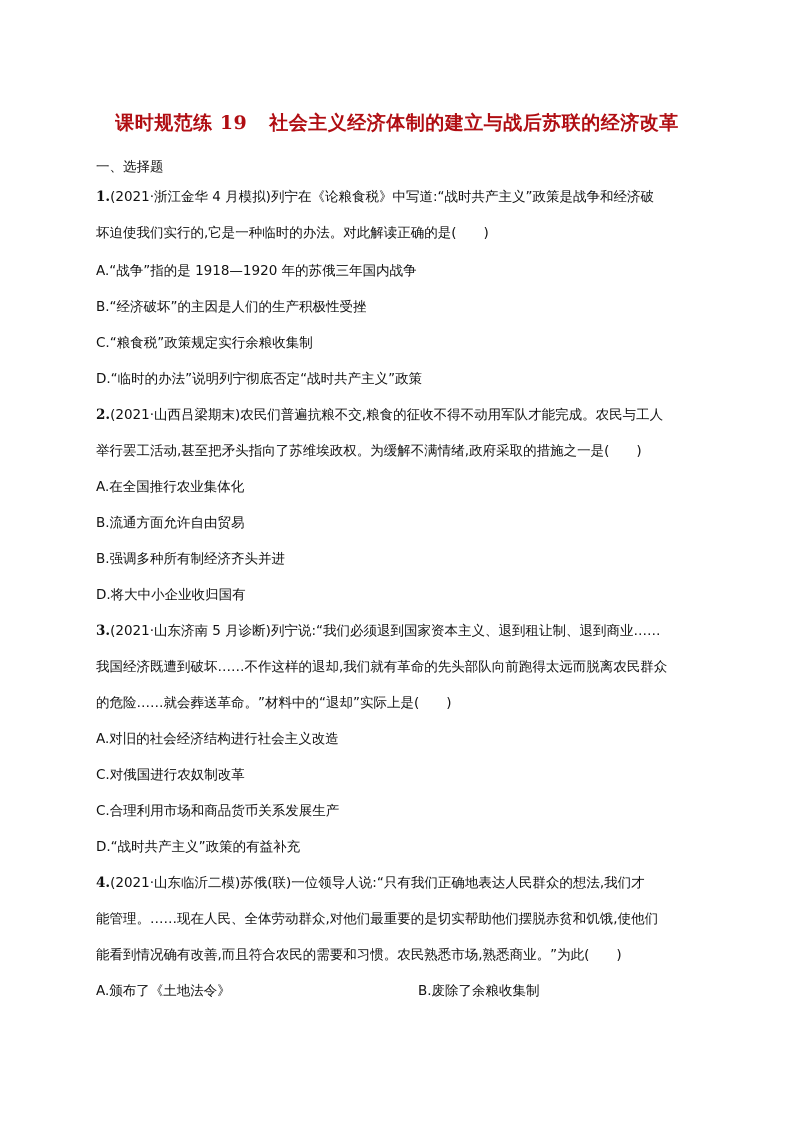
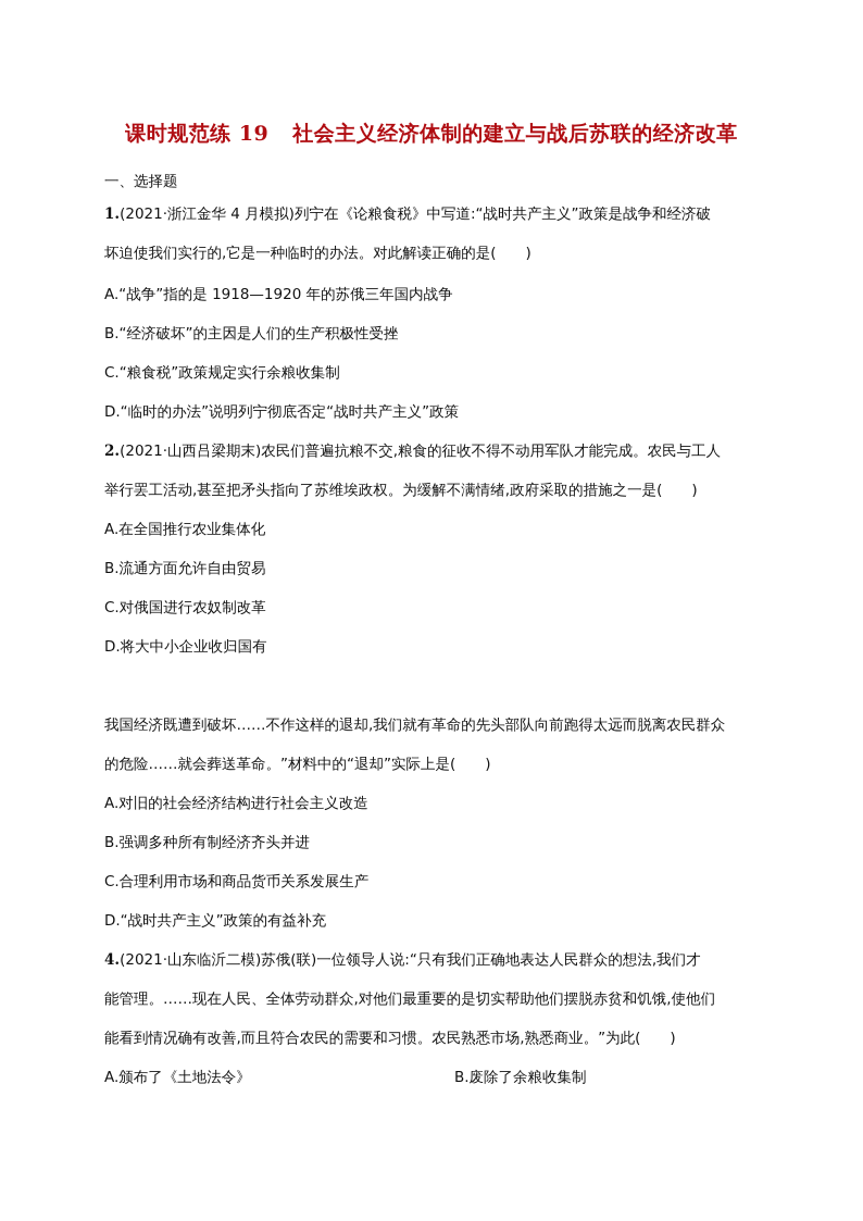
  课时规范练 19 社会主义经济体制的建立与战后苏联的经济改革
  一、选择题
  1.(2021·浙江金华 4 月模拟)列宁在《论粮食税》中写道:“战时共产主义”政策是战争和经济破
  坏迫使我们实行的,它是一种临时的办法。对此解读正确的是( )
  A.“战争”指的是 1918—1920 年的苏俄三年国内战争
  B.“经济破坏”的主因是人们的生产积极性受挫
  C.“粮食税”政策规定实行余粮收集制
  D.“临时的办法”说明列宁彻底否定“战时共产主义”政策
  2.(2021·山西吕梁期末)农民们普遍抗粮不交,粮食的征收不得不动用军队才能完成。农民与工人
  举行罢工活动,甚至把矛头指向了苏维埃政权。为缓解不满情绪,政府采取的措施之一是( )
  A.在全国推行农业集体化
  B.流通方面允许自由贸易
- B.强调多种所有制经济齐头并进
+ C.对俄国进行农奴制改革
  D.将大中小企业收归国有
- 3.(2021·山东济南 5 月诊断)列宁说:“我们必须退到国家资本主义、退到租让制、退到商业……
  我国经济既遭到破坏……不作这样的退却,我们就有革命的先头部队向前跑得太远而脱离农民群众
  的危险……就会葬送革命。”材料中的“退却”实际上是( )
  A.对旧的社会经济结构进行社会主义改造
- C.对俄国进行农奴制改革
+ B.强调多种所有制经济齐头并进
  C.合理利用市场和商品货币关系发展生产
  D.“战时共产主义”政策的有益补充
  4.(2021·山东临沂二模)苏俄(联)一位领导人说:“只有我们正确地表达人民群众的想法,我们才
  能管理。……现在人民、全体劳动群众,对他们最重要的是切实帮助他们摆脱赤贫和饥饿,使他们
  能看到情况确有改善,而且符合农民的需要和习惯。农民熟悉市场,熟悉商业。”为此( )
  A.颁布了《土地法令》
  B.废除了余粮收集制
